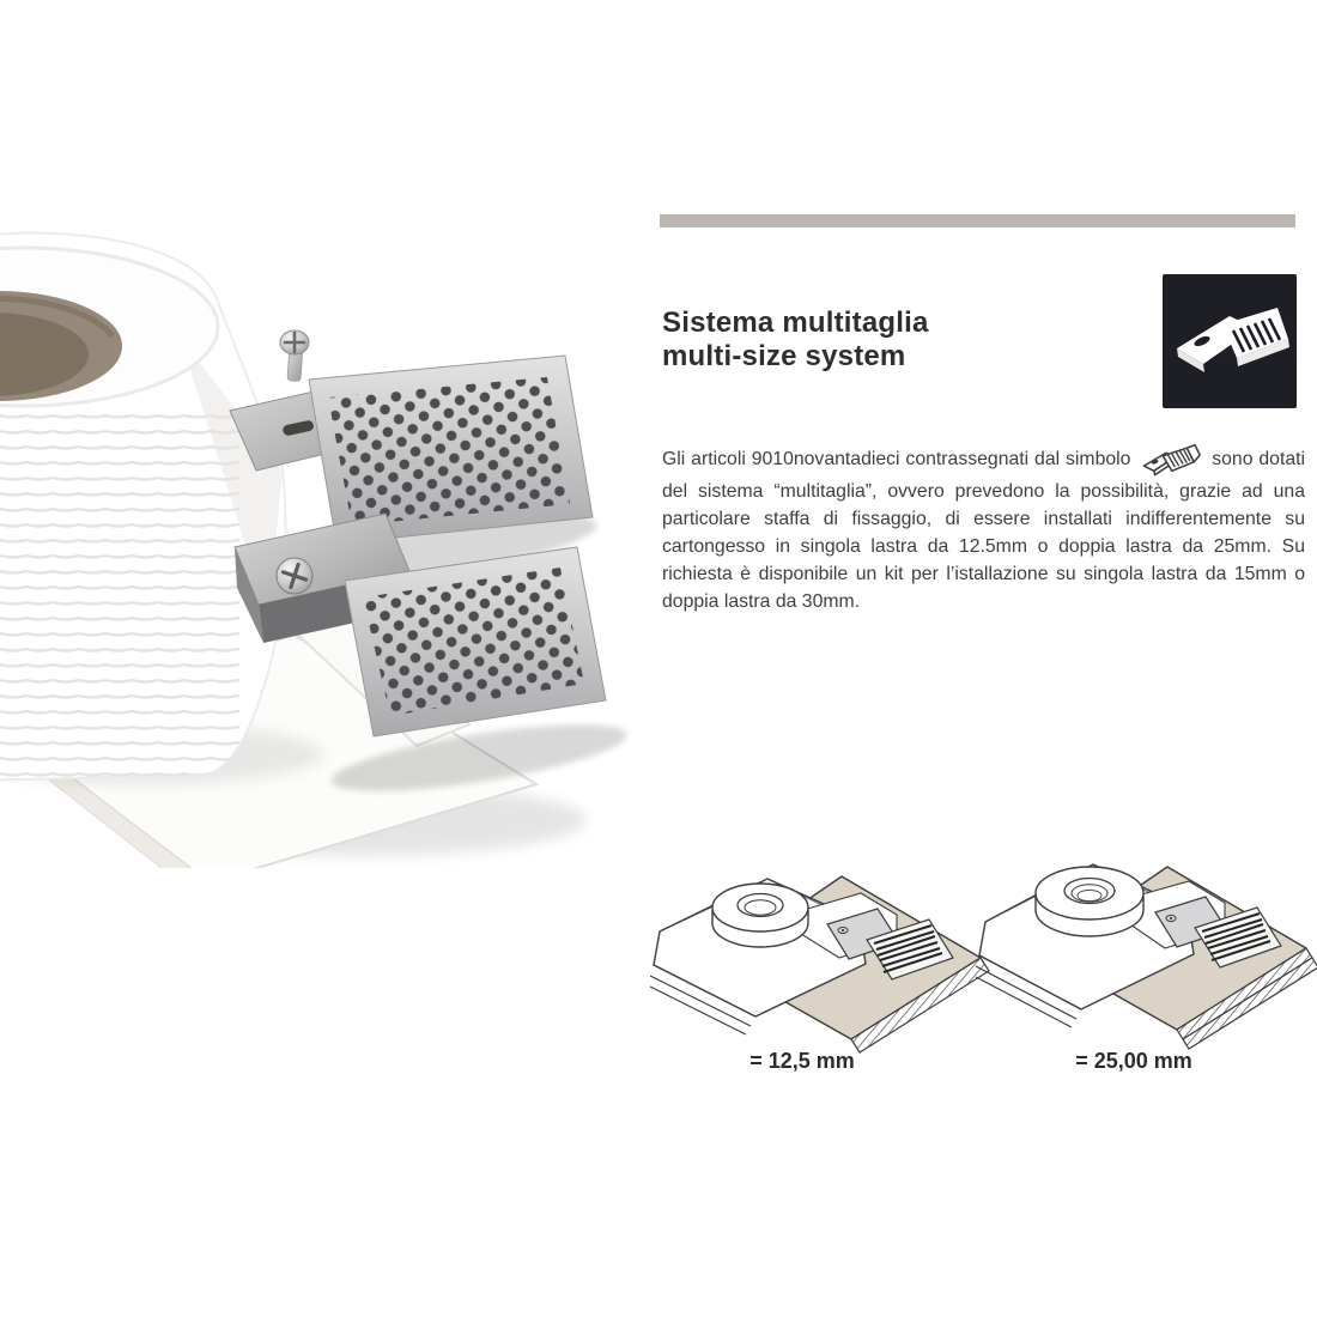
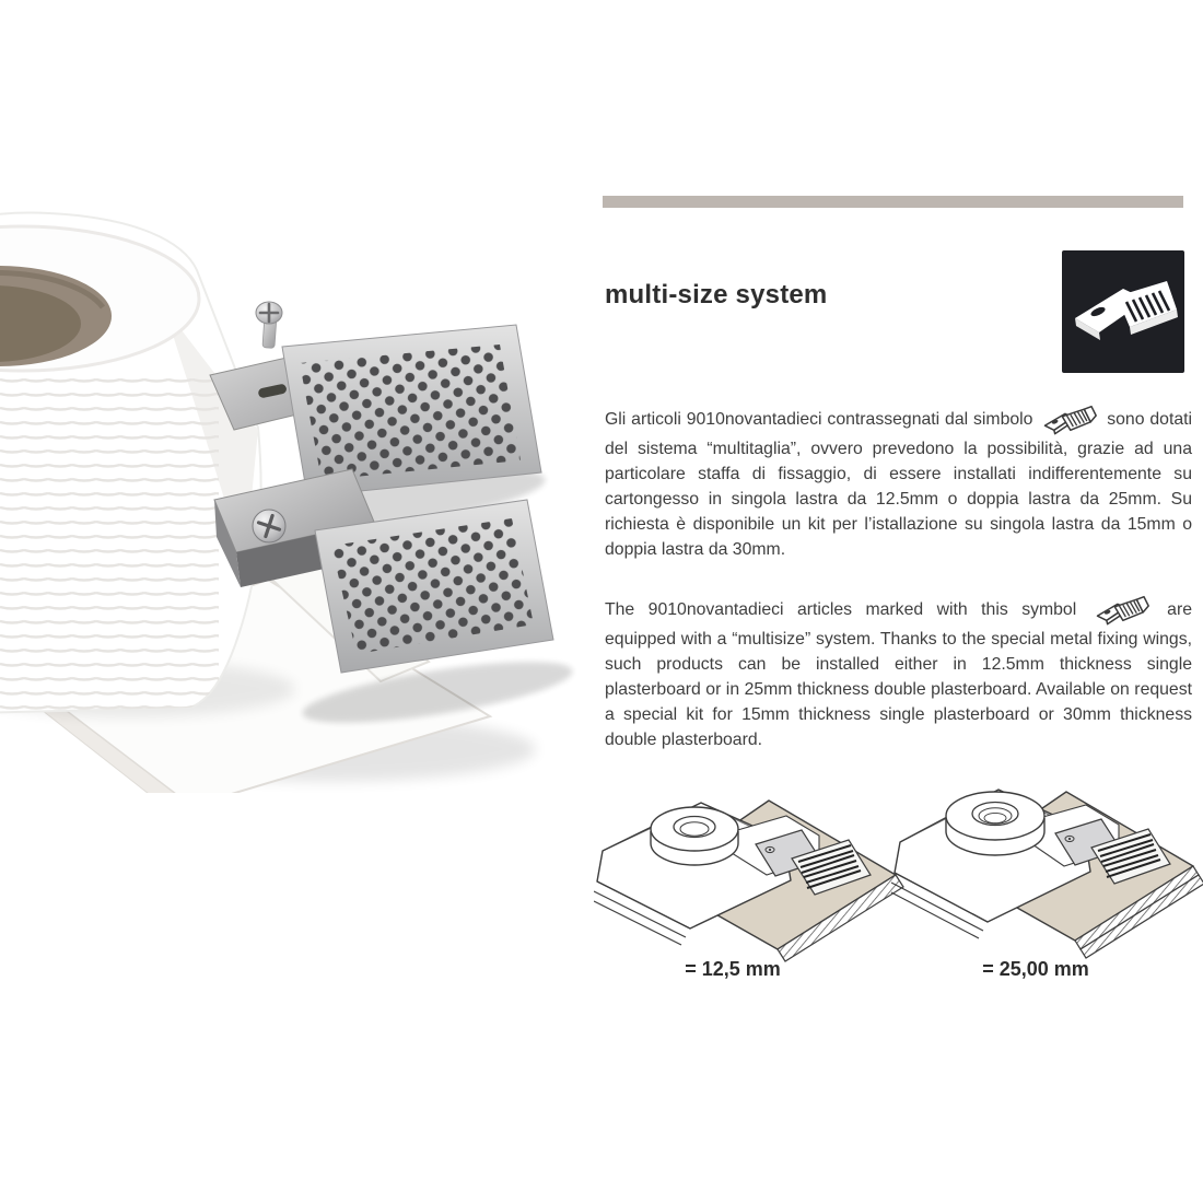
- Sistema multitaglia
  multi-size system
  Gli articoli 9010novantadieci contrassegnati dal simbolo sono dotati del sistema “multitaglia”, ovvero prevedono la possibilità, grazie ad una particolare staffa di fissaggio, di essere installati indifferentemente su cartongesso in singola lastra da 12.5mm o doppia lastra da 25mm. Su richiesta è disponibile un kit per l’istallazione su singola lastra da 15mm o doppia lastra da 30mm.
+ The 9010novantadieci articles marked with this symbol are equipped with a “multisize” system. Thanks to the special metal fixing wings, such products can be installed either in 12.5mm thickness single plasterboard or in 25mm thickness double plasterboard. Available on request a special kit for 15mm thickness single plasterboard or 30mm thickness double plasterboard.
  = 12,5 mm
  = 25,00 mm
